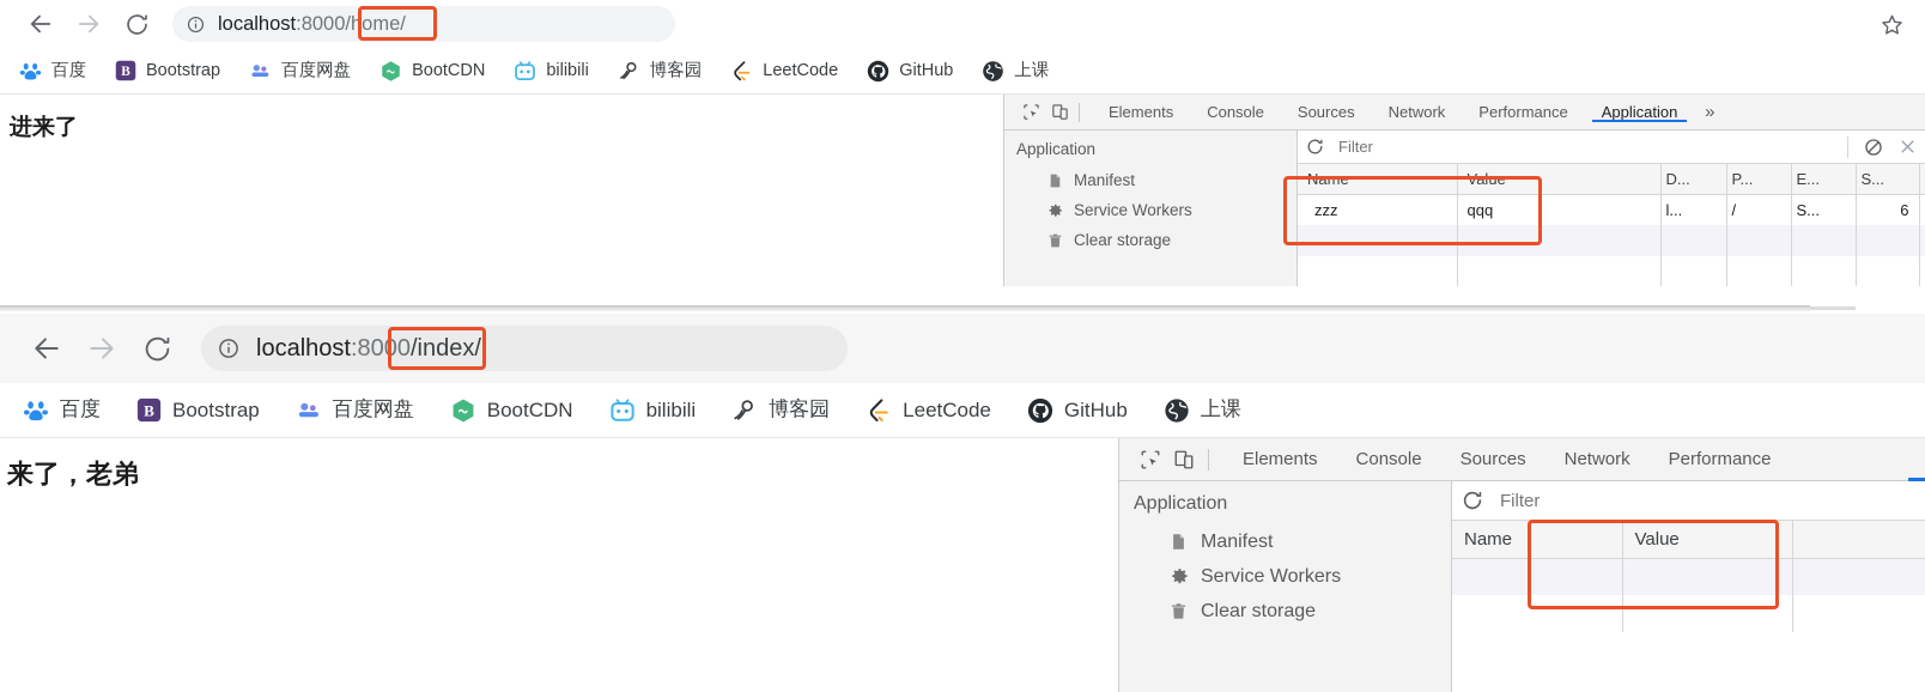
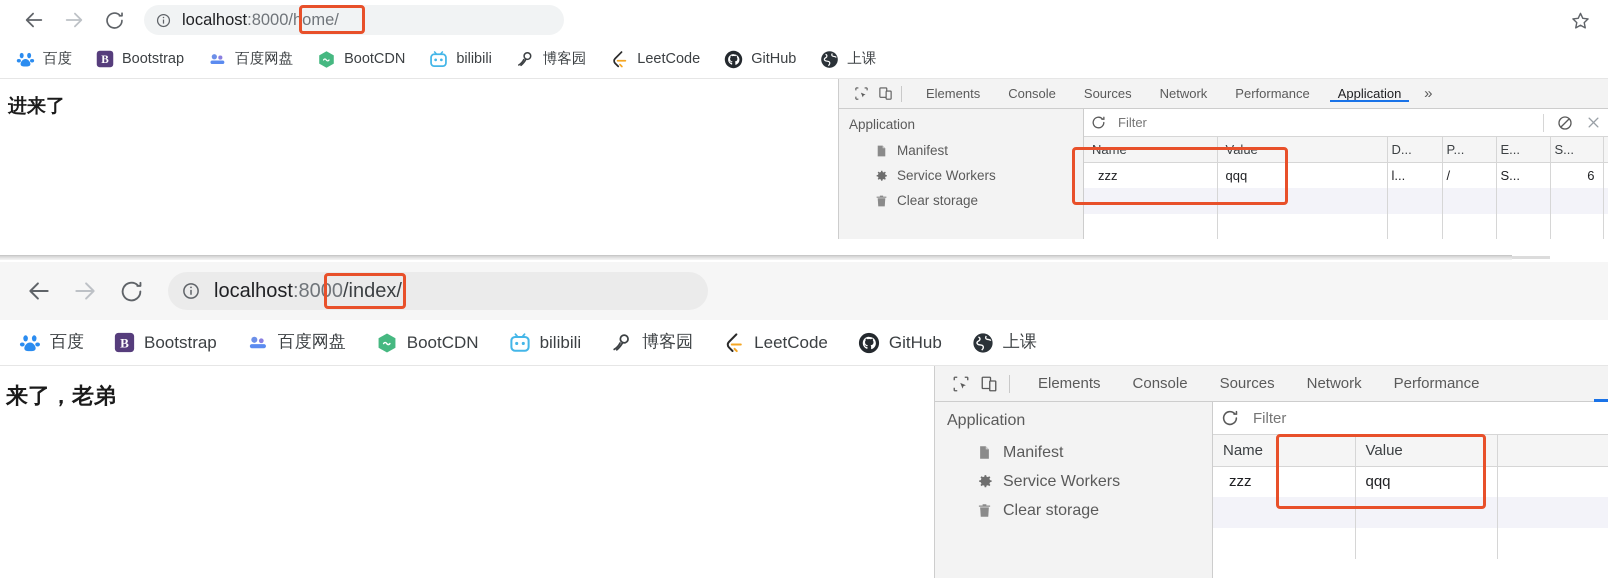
  localhost
  :8000
  /home/
  百度
  B
  Bootstrap
  百度网盘
  BootCDN
  bilibili
  博客园
  LeetCode
  GitHub
  上课
  进来了
  Elements
  Console
  Sources
  Network
  Performance
  Application
  »
  Application
  Manifest
  Service Workers
  Clear storage
  Filter
  Name	Value	D...	P...	E...	S...
  zzz	qqq	l...	/	S...	6
  localhost
  :8000
  /index/
  百度
  B
  Bootstrap
  百度网盘
  BootCDN
  bilibili
  博客园
  LeetCode
  GitHub
  上课
  来了，老弟
  Elements
  Console
  Sources
  Network
  Performance
  Application
  Manifest
  Service Workers
  Clear storage
  Filter
  Name	Value
+ zzz	qqq
